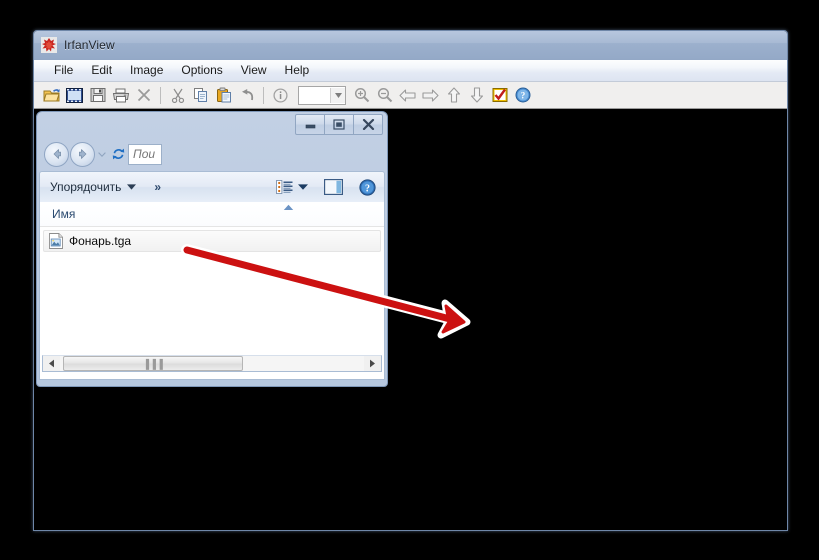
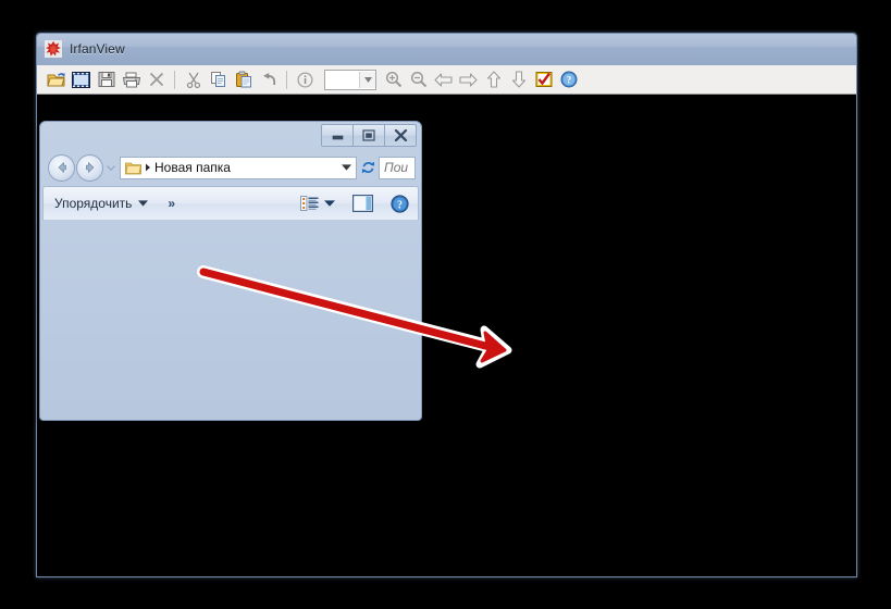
  IrfanView
- File
- Edit
- Image
- Options
- View
- Help
  ?
+ Новая папка
  Пои
  Упорядочить
  »
  ?
- Имя
- Фонарь.tga
- ▐▐▐
